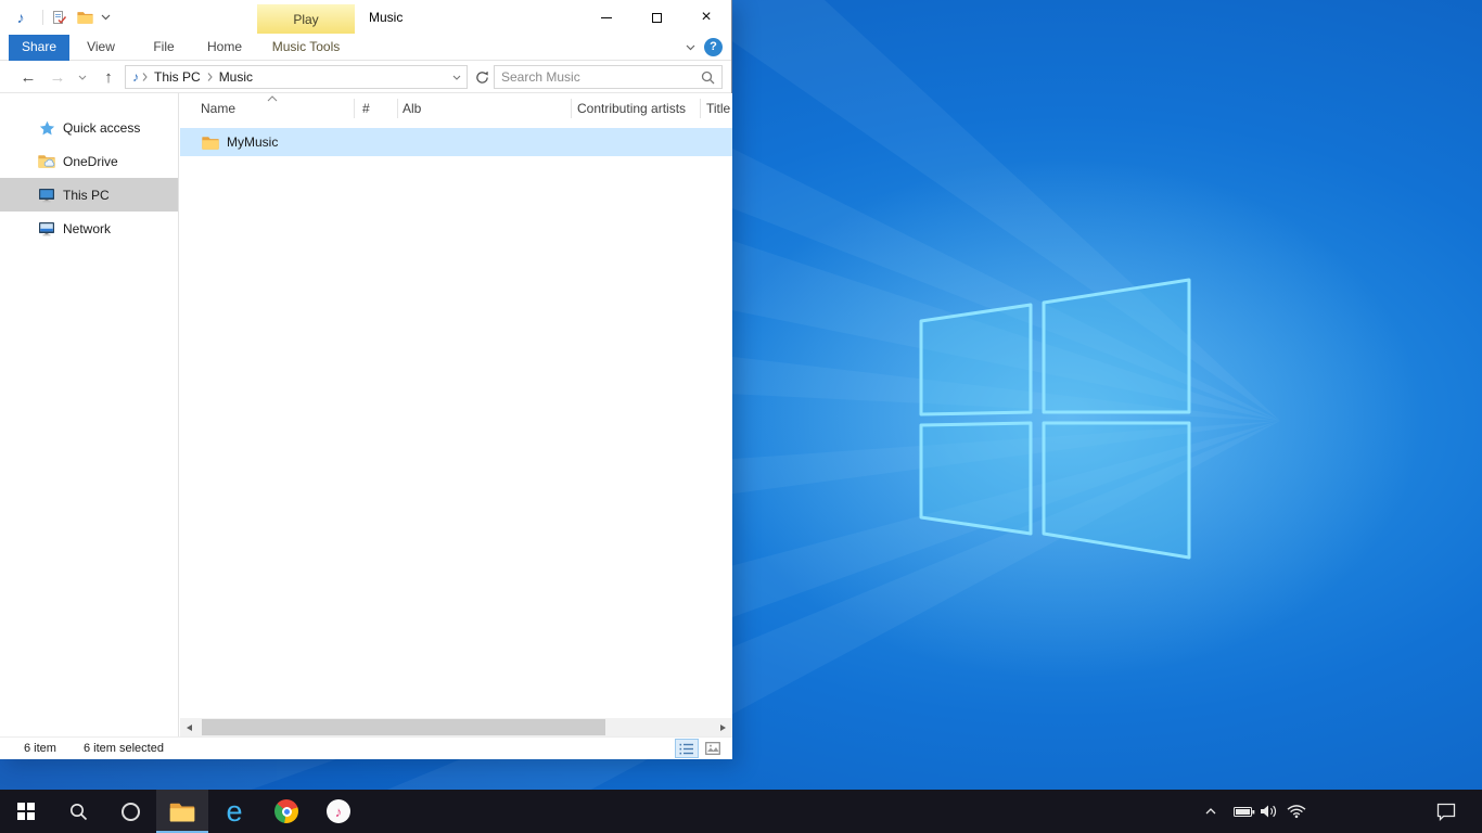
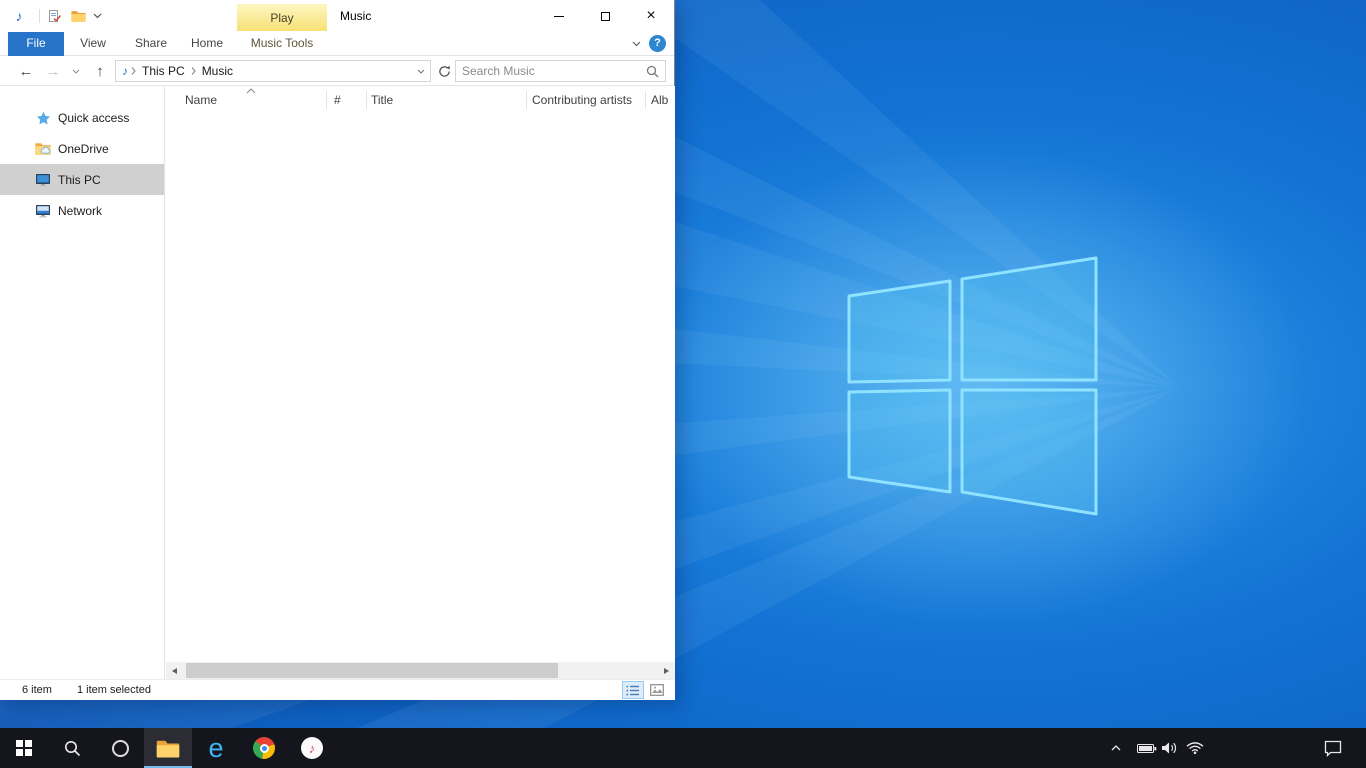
  ♪
  Play
  Music
  ×
- Share
+ File
  View
- File
+ Share
  Home
  Music Tools
  ?
  ←
  →
  ↑
  ♪
  This PC
  Music
  Search Music
  Quick access
  OneDrive
  This PC
  Network
  Name
  #
- Alb
+ Title
  Contributing artists
- Title
+ Alb
- MyMusic
  6 item
- 6 item selected
+ 1 item selected
  e
  ♪
